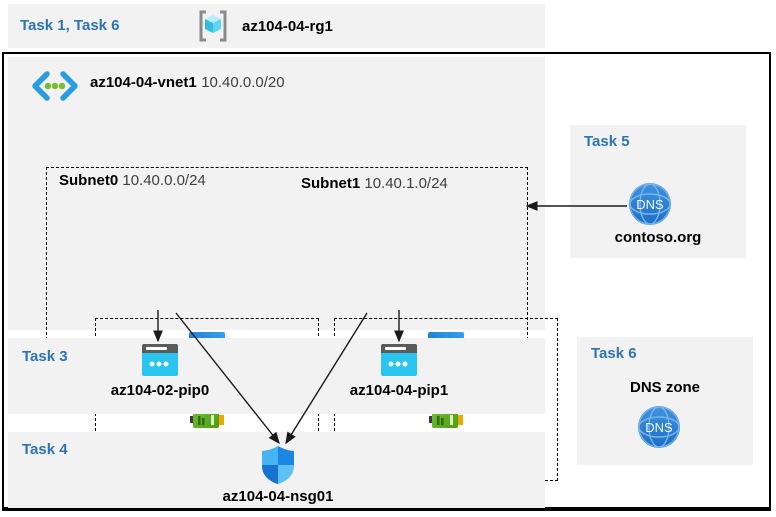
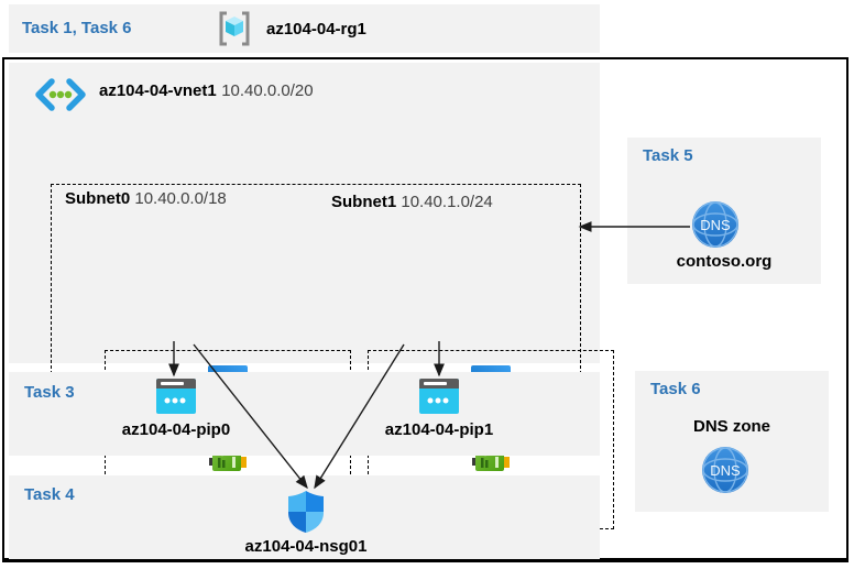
  Task 1, Task 6
  az104-04-rg1
  az104-04-vnet1 10.40.0.0/20
- Subnet0 10.40.0.0/24
+ Subnet0 10.40.0.0/18
  Subnet1 10.40.1.0/24
  Task 3
- az104-02-pip0
+ az104-04-pip0
  az104-04-pip1
  Task 4
  az104-04-nsg01
  Task 5
  DNS
  contoso.org
  Task 6
  DNS zone
  DNS
